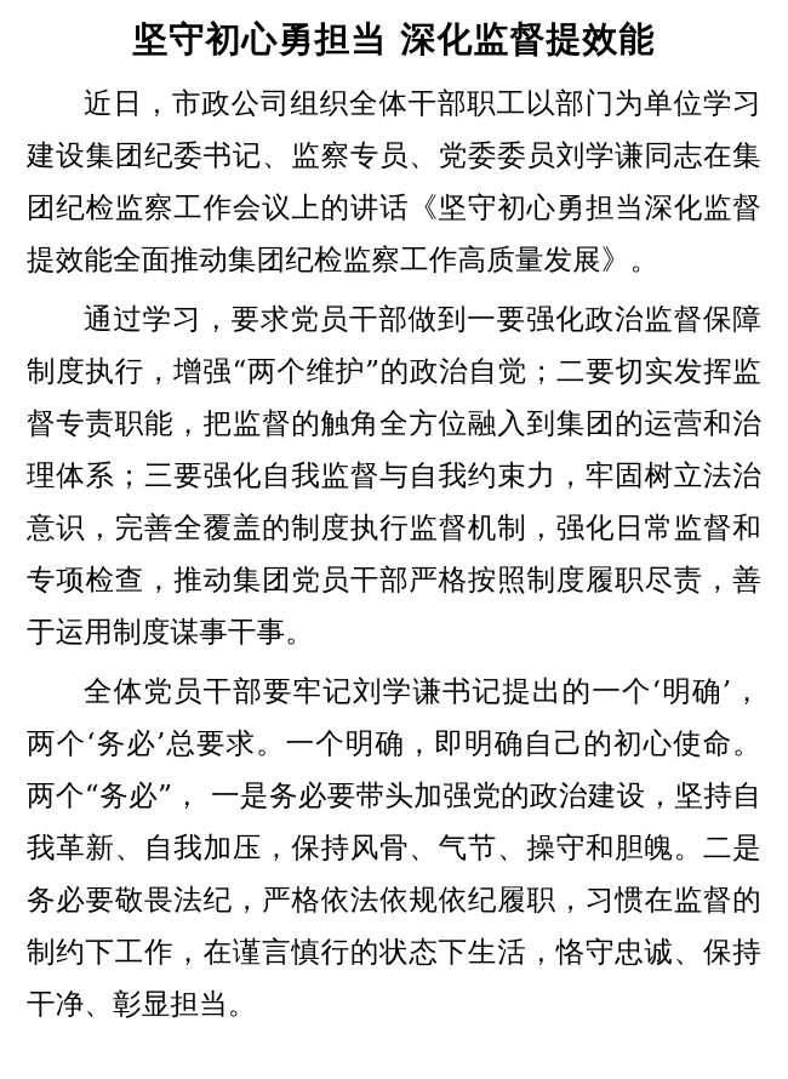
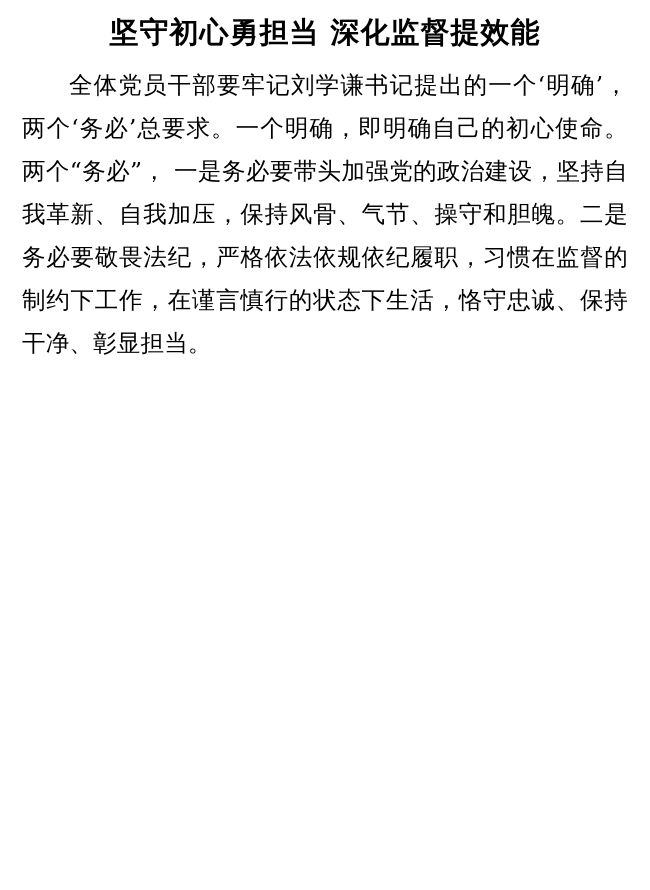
  坚守初心勇担当 深化监督提效能
- 近日，市政公司组织全体干部职工以部门为单位学习建设集团纪委书记、监察专员、党委委员刘学谦同志在集团纪检监察工作会议上的讲话《坚守初心勇担当深化监督提效能全面推动集团纪检监察工作高质量发展》。
- 通过学习，要求党员干部做到一要强化政治监督保障制度执行，增强“两个维护”的政治自觉；二要切实发挥监督专责职能，把监督的触角全方位融入到集团的运营和治理体系；三要强化自我监督与自我约束力，牢固树立法治意识，完善全覆盖的制度执行监督机制，强化日常监督和专项检查，推动集团党员干部严格按照制度履职尽责，善于运用制度谋事干事。
  全体党员干部要牢记刘学谦书记提出的一个‘明确’，两个‘务必’总要求。一个明确，即明确自己的初心使命。两个“务必”， 一是务必要带头加强党的政治建设，坚持自我革新、自我加压，保持风骨、气节、操守和胆魄。二是务必要敬畏法纪，严格依法依规依纪履职，习惯在监督的制约下工作，在谨言慎行的状态下生活，恪守忠诚、保持干净、彰显担当。
